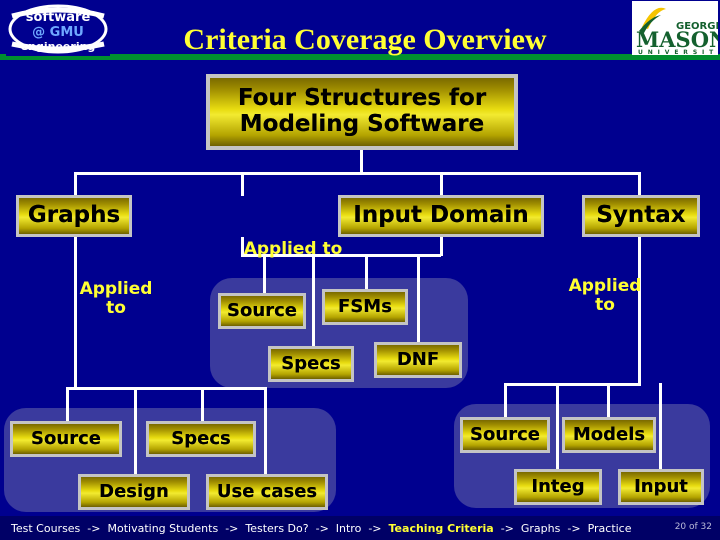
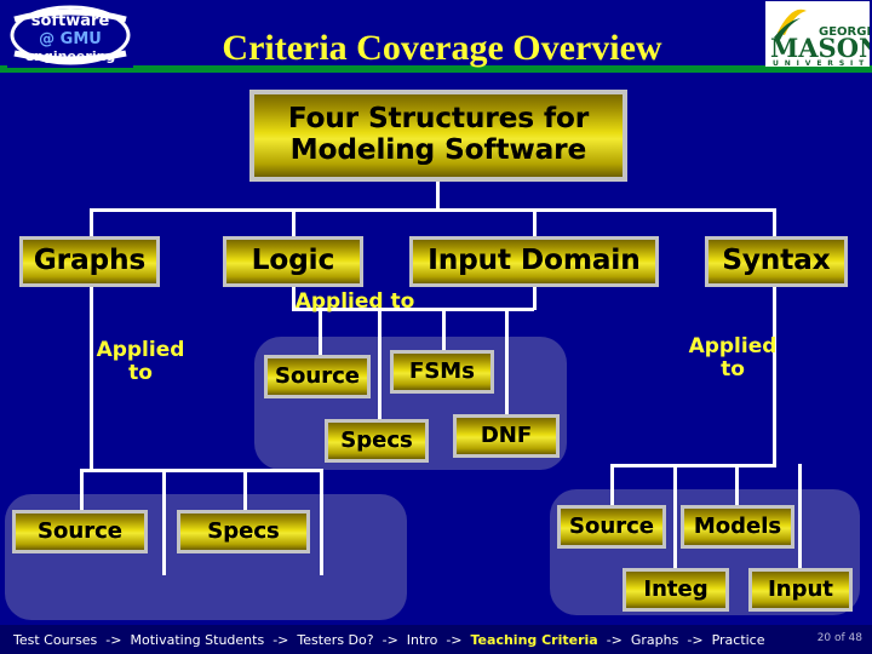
  software
  @ GMU
  engineering
  GEORG
  MASO
  Criteria Coverage Overview
  Four Structures for
  Modeling Software
  Graphs
+ Logic
  Input Domain
  Syntax
  Source
  FSMs
  Specs
  DNF
  Source
  Specs
- Design
- Use cases
  Source
  Models
  Integ
  Input
  Applied to
  Applied
  to
  Applied
  to
  Test Courses
  ->
  Motivating Students
  ->
  Testers Do?
  ->
  Intro
  ->
  Teaching Criteria
  ->
  Graphs
  ->
  Practice
- 20 of 32
+ 20 of 48
